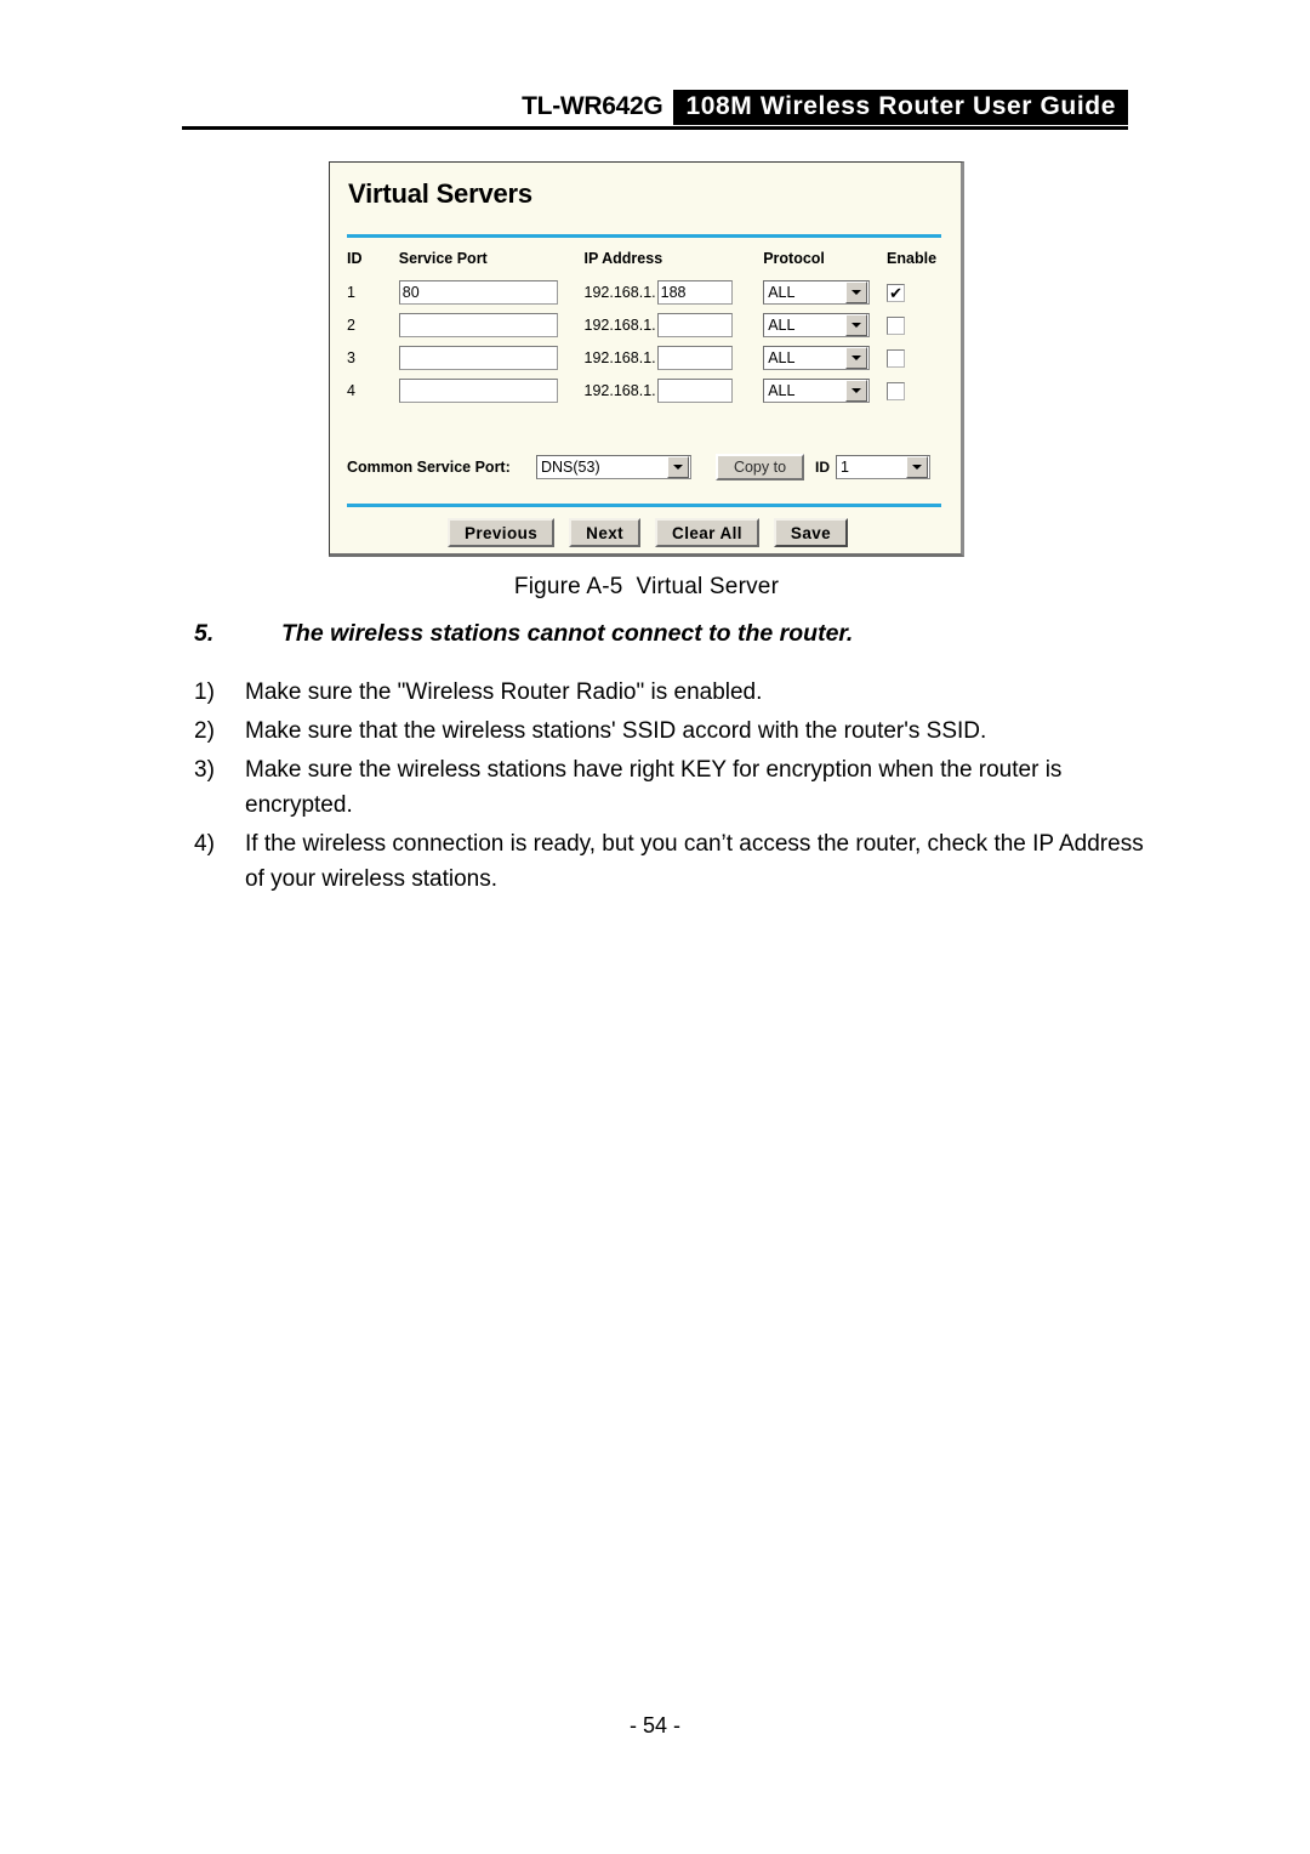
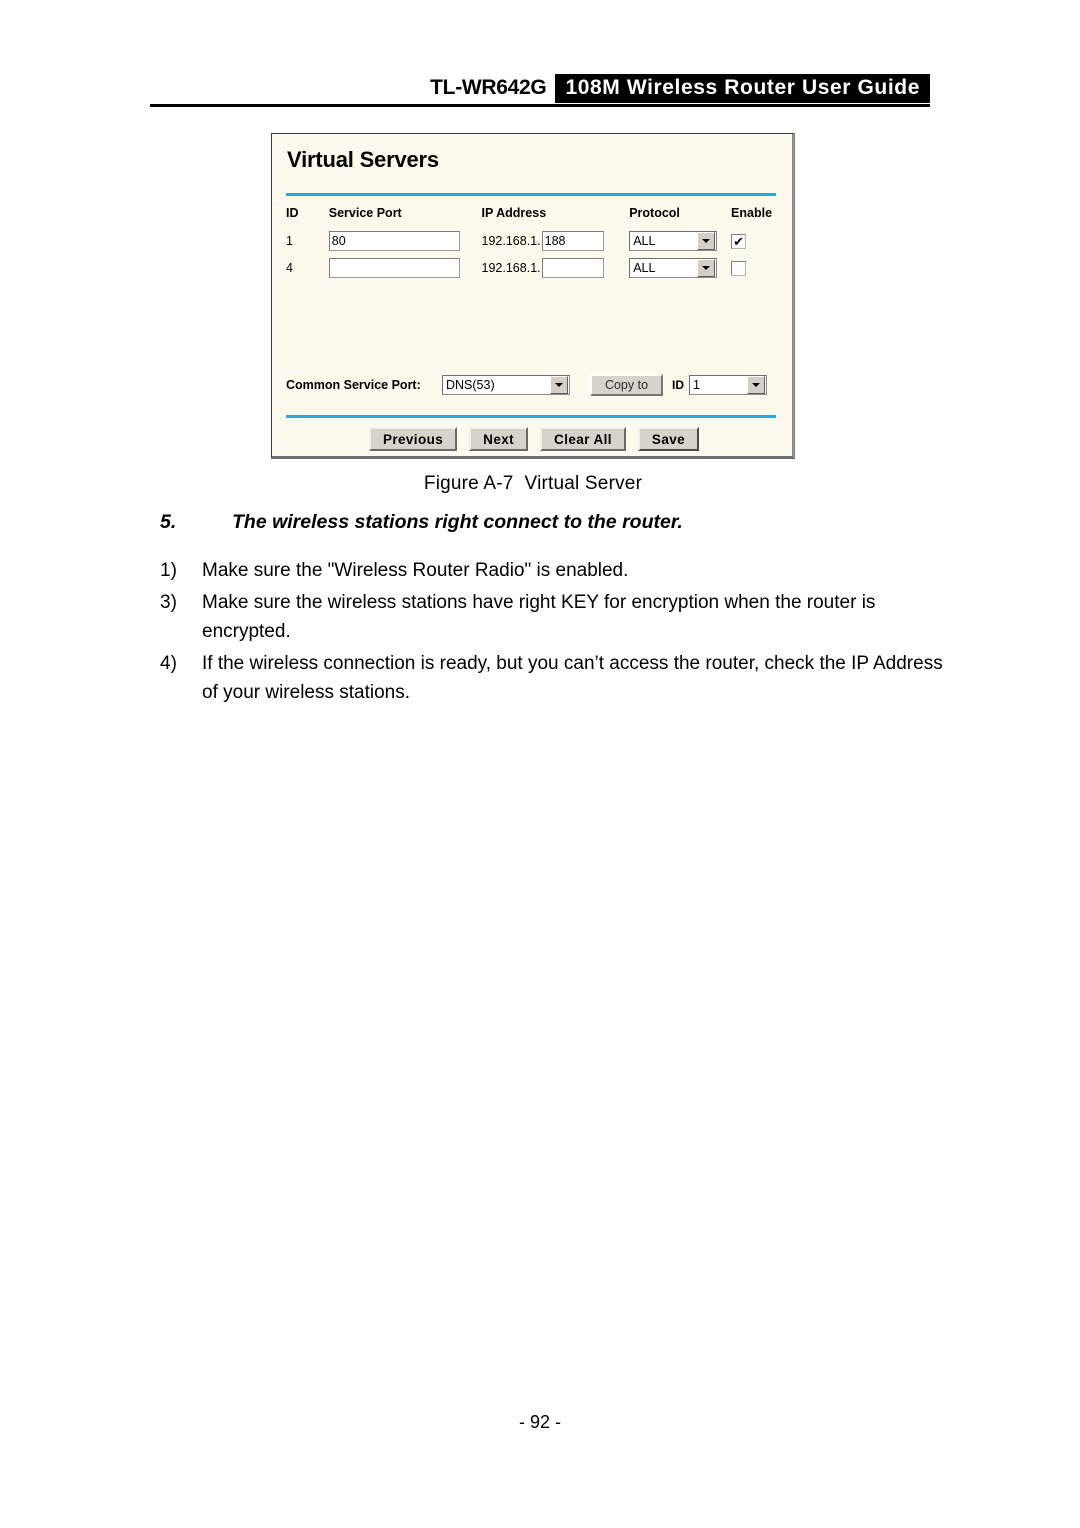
  TL-WR642G
  108M Wireless Router User Guide
  Virtual Servers
  ID	Service Port	IP Address	Protocol	Enable
  1	80	192.168.1. 188	ALL	✔
- 2		192.168.1.	ALL
- 3		192.168.1.	ALL
  4		192.168.1.	ALL
  Common Service Port:
  DNS(53)
  Copy to
  ID
  1
  Previous
  Next
  Clear All
  Save
- Figure A-5 Virtual Server
+ Figure A-7 Virtual Server
  5.
- The wireless stations cannot connect to the router.
+ The wireless stations right connect to the router.
  1)
  Make sure the "Wireless Router Radio" is enabled.
- 2)
- Make sure that the wireless stations' SSID accord with the router's SSID.
  3)
  Make sure the wireless stations have right KEY for encryption when the router is encrypted.
  4)
  If the wireless connection is ready, but you can’t access the router, check the IP Address of your wireless stations.
- - 54 -
+ - 92 -
